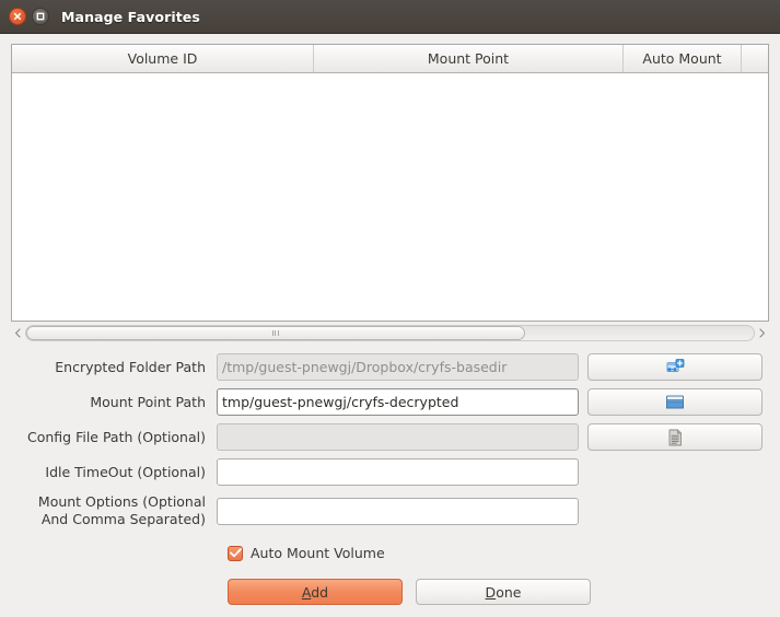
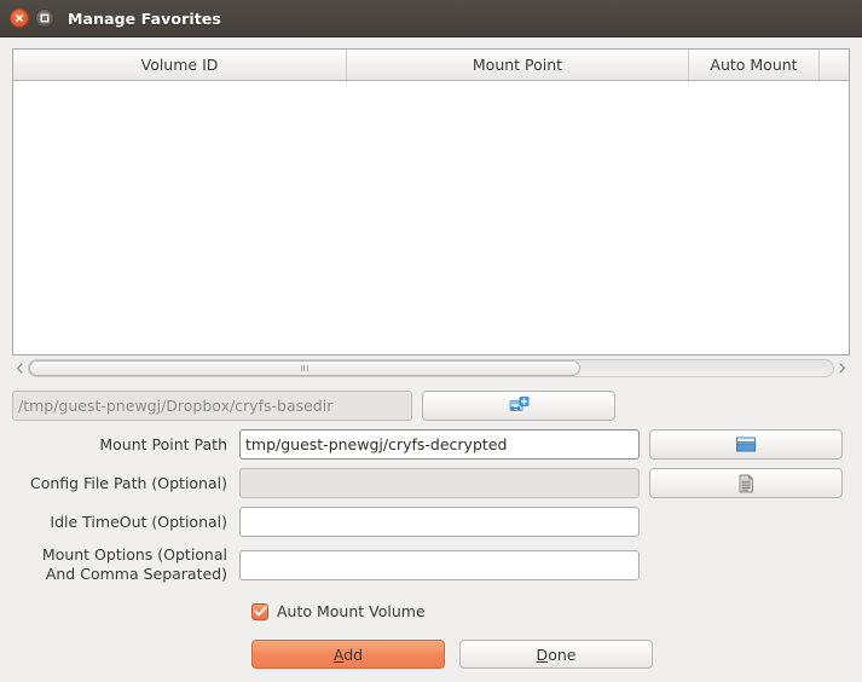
  Manage Favorites
  Volume ID
  Mount Point
  Auto Mount
- Encrypted Folder Path
  /tmp/guest-pnewgj/Dropbox/cryfs-basedir
  Mount Point Path
  tmp/guest-pnewgj/cryfs-decrypted
  Config File Path (Optional)
  Idle TimeOut (Optional)
  Mount Options (Optional
  And Comma Separated)
  Auto Mount Volume
  Add
  Done
